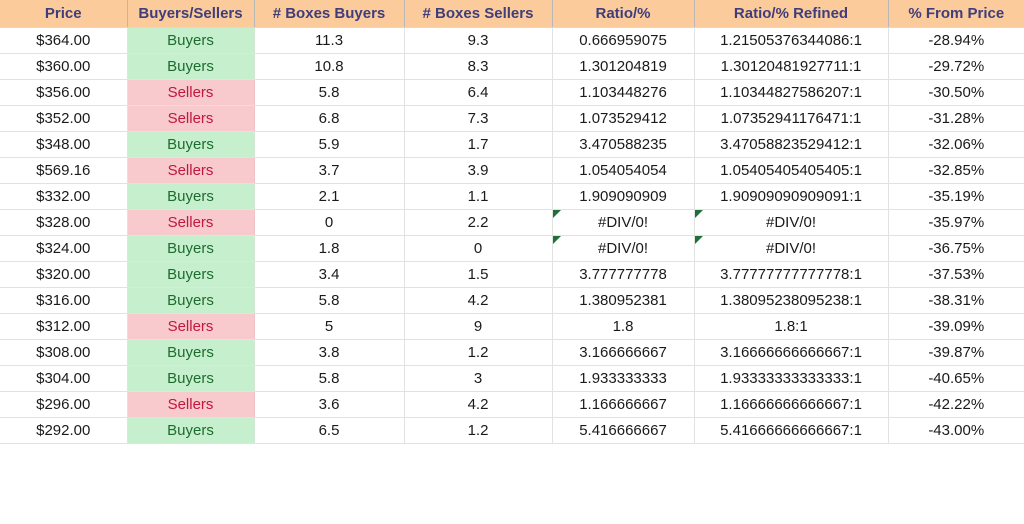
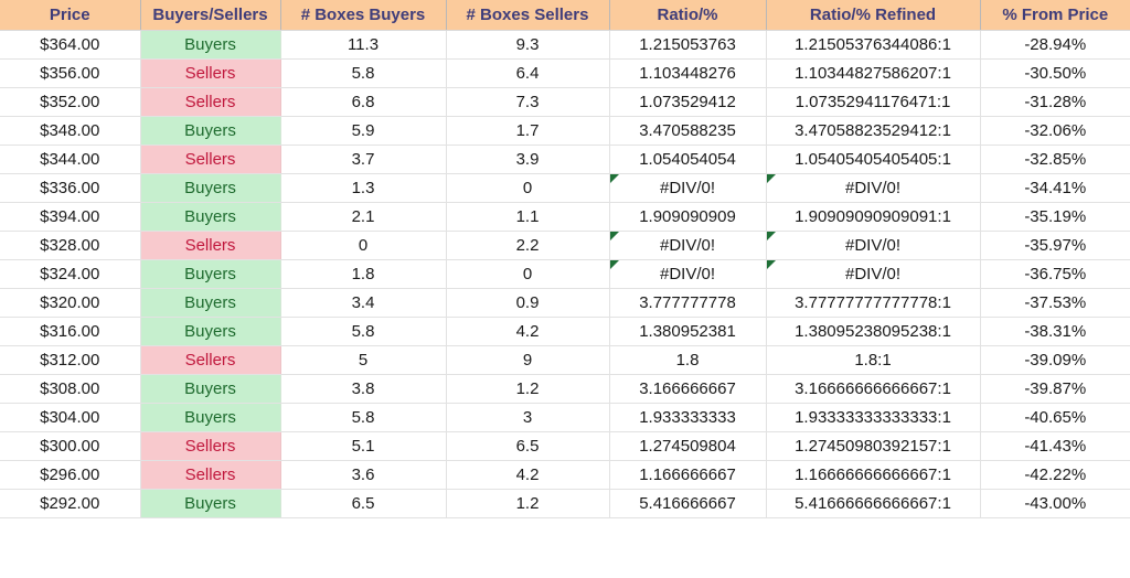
  Price	Buyers/Sellers	# Boxes Buyers	# Boxes Sellers	Ratio/%	Ratio/% Refined	% From Price
- $364.00	Buyers	11.3	9.3	0.666959075	1.21505376344086:1	-28.94%
+ $364.00	Buyers	11.3	9.3	1.215053763	1.21505376344086:1	-28.94%
- $360.00	Buyers	10.8	8.3	1.301204819	1.30120481927711:1	-29.72%
  $356.00	Sellers	5.8	6.4	1.103448276	1.10344827586207:1	-30.50%
  $352.00	Sellers	6.8	7.3	1.073529412	1.07352941176471:1	-31.28%
  $348.00	Buyers	5.9	1.7	3.470588235	3.47058823529412:1	-32.06%
- $569.16	Sellers	3.7	3.9	1.054054054	1.05405405405405:1	-32.85%
+ $344.00	Sellers	3.7	3.9	1.054054054	1.05405405405405:1	-32.85%
+ $336.00	Buyers	1.3	0	#DIV/0!	#DIV/0!	-34.41%
- $332.00	Buyers	2.1	1.1	1.909090909	1.90909090909091:1	-35.19%
+ $394.00	Buyers	2.1	1.1	1.909090909	1.90909090909091:1	-35.19%
  $328.00	Sellers	0	2.2	#DIV/0!	#DIV/0!	-35.97%
  $324.00	Buyers	1.8	0	#DIV/0!	#DIV/0!	-36.75%
- $320.00	Buyers	3.4	1.5	3.777777778	3.77777777777778:1	-37.53%
+ $320.00	Buyers	3.4	0.9	3.777777778	3.77777777777778:1	-37.53%
  $316.00	Buyers	5.8	4.2	1.380952381	1.38095238095238:1	-38.31%
  $312.00	Sellers	5	9	1.8	1.8:1	-39.09%
  $308.00	Buyers	3.8	1.2	3.166666667	3.16666666666667:1	-39.87%
  $304.00	Buyers	5.8	3	1.933333333	1.93333333333333:1	-40.65%
+ $300.00	Sellers	5.1	6.5	1.274509804	1.27450980392157:1	-41.43%
  $296.00	Sellers	3.6	4.2	1.166666667	1.16666666666667:1	-42.22%
  $292.00	Buyers	6.5	1.2	5.416666667	5.41666666666667:1	-43.00%
